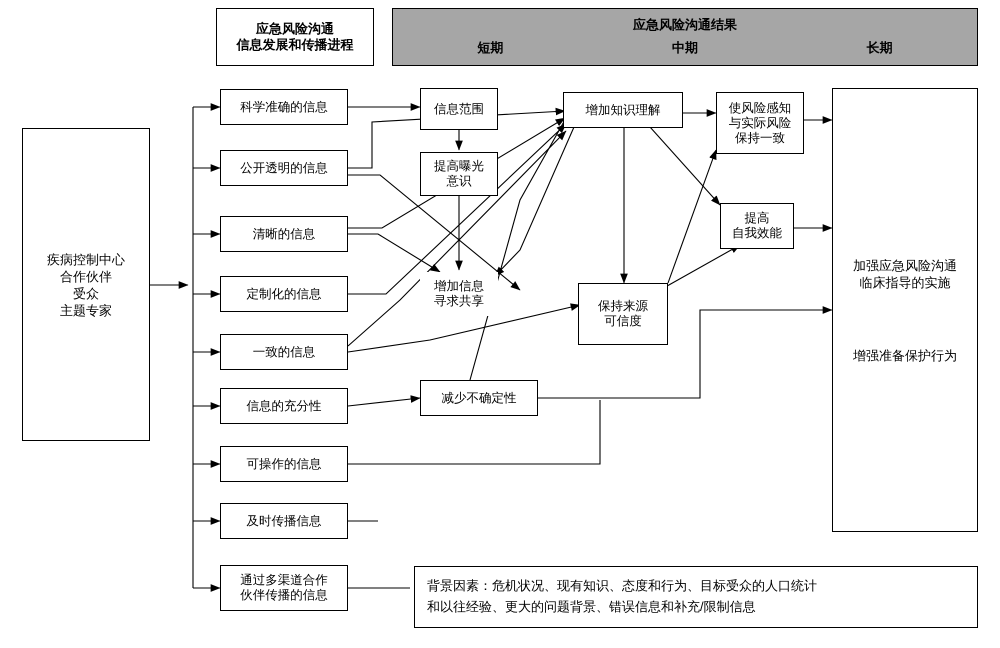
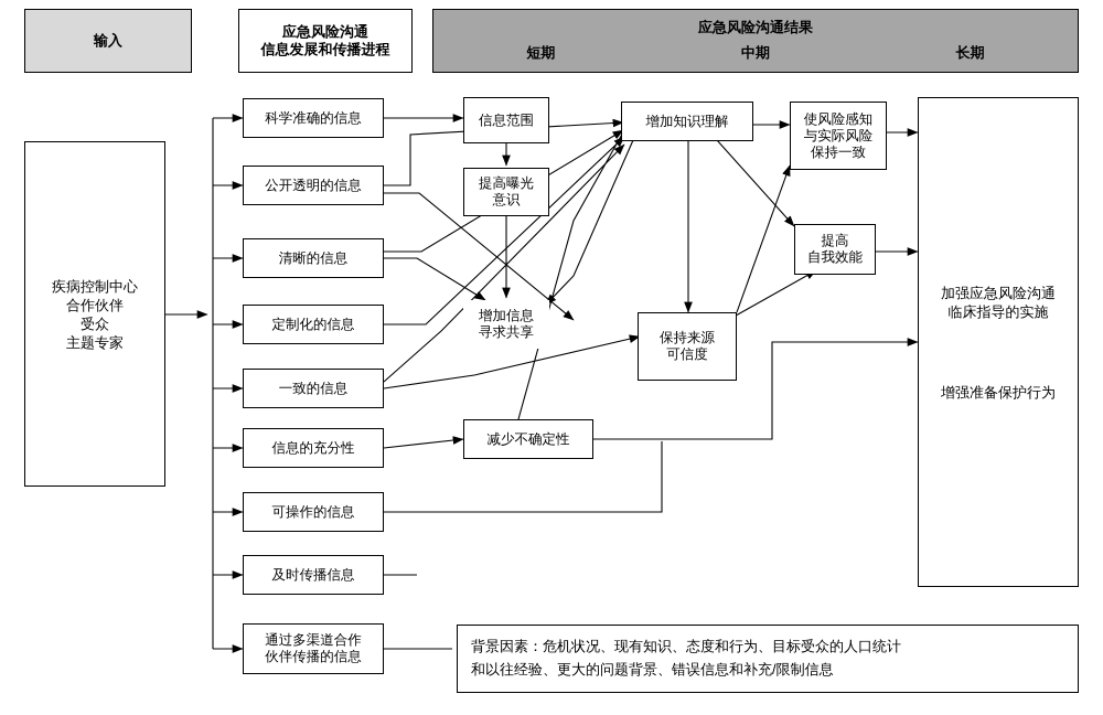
+ 输入
  应急风险沟通
  信息发展和传播进程
  应急风险沟通结果
  短期
  中期
  长期
  疾病控制中心
  合作伙伴
  受众
  主题专家
  科学准确的信息
  公开透明的信息
  清晰的信息
  定制化的信息
  一致的信息
  信息的充分性
  可操作的信息
  及时传播信息
  通过多渠道合作
  伙伴传播的信息
  信息范围
  提高曝光
  意识
  增加信息
  寻求共享
  减少不确定性
  增加知识理解
  保持来源
  可信度
  提高
  自我效能
  使风险感知
  与实际风险
  保持一致
  加强应急风险沟通
  临床指导的实施
  增强准备保护行为
  背景因素：危机状况、现有知识、态度和行为、目标受众的人口统计
  和以往经验、更大的问题背景、错误信息和补充/限制信息
